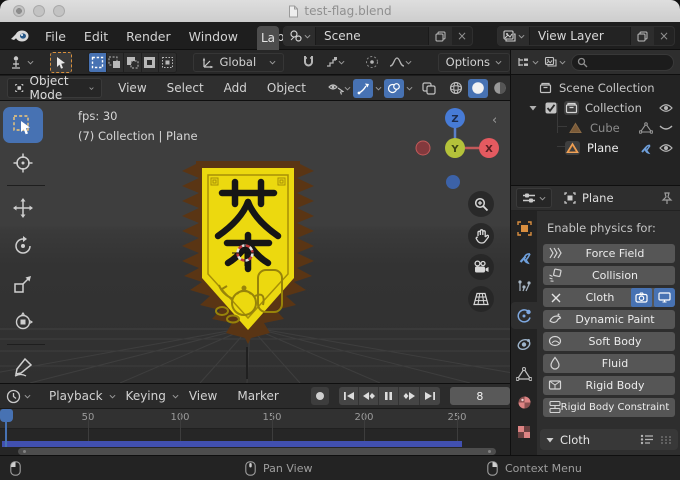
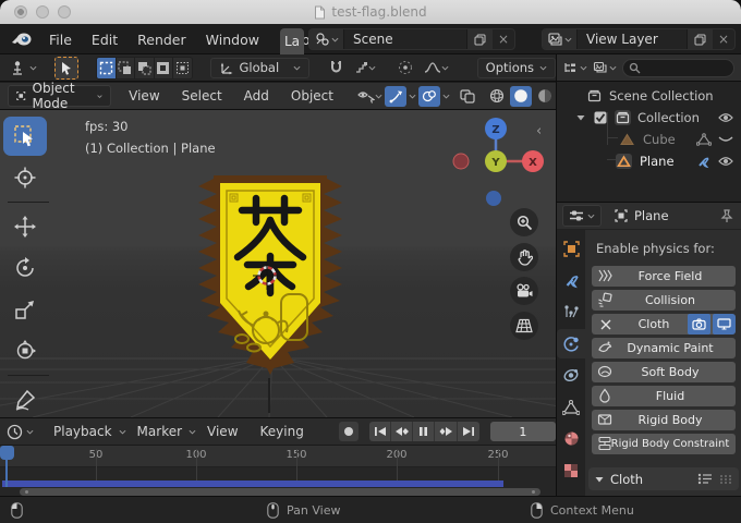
  test-flag.blend
  File
  Edit
  Render
  Window
  La
  Scene
  ×
  View Layer
  ×
  Global
  Options
  Object Mode
  View
  Select
  Add
  Object
  Scene Collection
  Collection
  Cube
  Plane
  fps: 30
- (7) Collection | Plane
+ (1) Collection | Plane
  Z
  Y
  X
  ‹
  Plane
  Enable physics for:
  Force Field
  Collision
  Cloth
  Dynamic Paint
  Soft Body
  Fluid
  Rigid Body
  Rigid Body Constraint
  Cloth
  Playback
- Keying
+ Marker
  View
- Marker
+ Keying
- 8
+ 1
  50
  Pan View
  Context Menu
